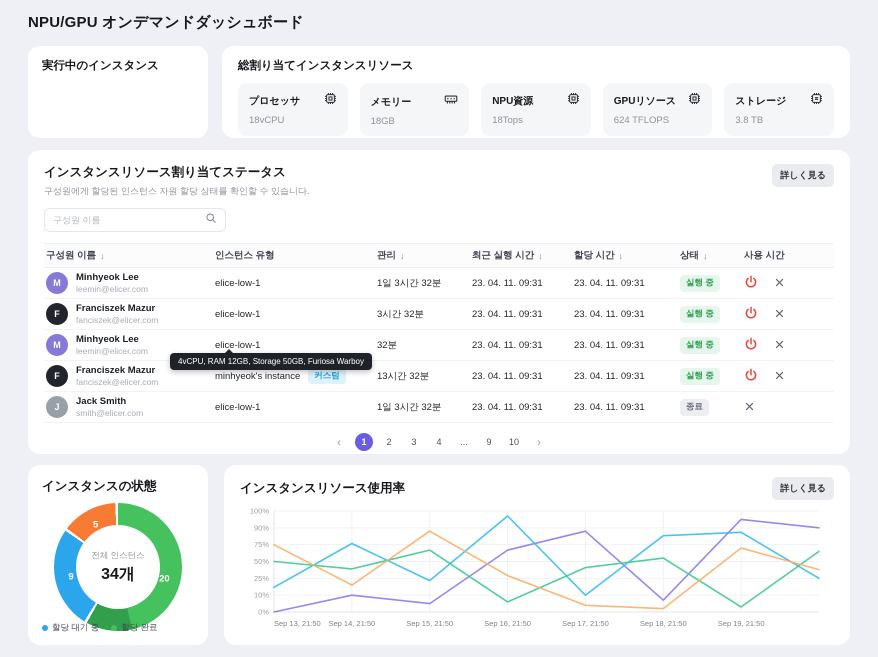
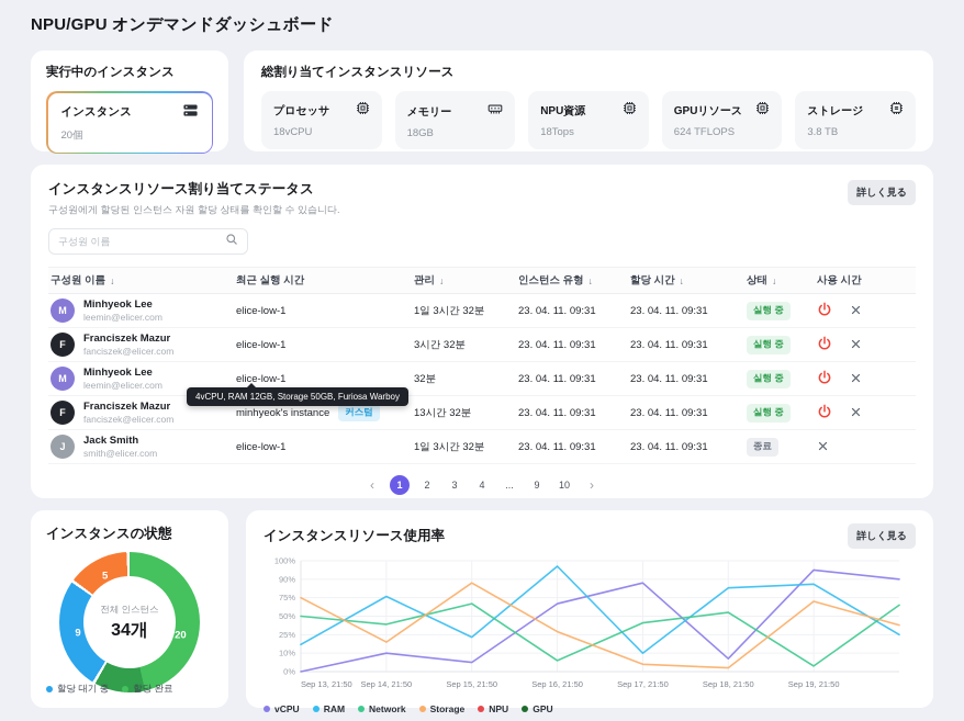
  NPU/GPU オンデマンドダッシュボード
  実行中のインスタンス
+ インスタンス
+ 20個
  総割り当てインスタンスリソース
  プロセッサ
  18vCPU
  メモリー
  18GB
  NPU資源
  18Tops
  GPUリソース
  624 TFLOPS
  ストレージ
  3.8 TB
  インスタンスリソース割り当てステータス
  구성원에게 할당된 인스턴스 자원 할당 상태를 확인할 수 있습니다.
  詳しく見る
  구성원 이름
  구성원 이름
  ↓
- 인스턴스 유형
+ 최근 실행 시간
  관리
  ↓
- 최근 실행 시간
+ 인스턴스 유형
  ↓
  할당 시간
  ↓
  상태
  ↓
  사용 시간
  M
  Minhyeok Lee
  leemin@elicer.com
  elice-low-1
  1일 3시간 32분
  23. 04. 11. 09:31
  23. 04. 11. 09:31
  실행 중
  F
  Franciszek Mazur
  fanciszek@elicer.com
  elice-low-1
  3시간 32분
  23. 04. 11. 09:31
  23. 04. 11. 09:31
  실행 중
  M
  Minhyeok Lee
  leemin@elicer.com
  elice-low-1
  32분
  23. 04. 11. 09:31
  23. 04. 11. 09:31
  실행 중
  F
  Franciszek Mazur
  fanciszek@elicer.com
  minhyeok's instance
  커스텀
  13시간 32분
  23. 04. 11. 09:31
  23. 04. 11. 09:31
  실행 중
  J
  Jack Smith
  smith@elicer.com
  elice-low-1
  1일 3시간 32분
  23. 04. 11. 09:31
  23. 04. 11. 09:31
  종료
  4vCPU, RAM 12GB, Storage 50GB, Furiosa Warboy
  ‹
  1
  2
  3
  4
  ...
  9
  10
  ›
  インスタンスの状態
  20
  9
  5
  전체 인스턴스
  34개
  할당 대기 중
  할당 완료
  インスタンスリソース使用率
  詳しく見る
  0%
  10%
  25%
  50%
  75%
  90%
  100%
  Sep 13, 21:50
  Sep 14, 21:50
  Sep 15, 21:50
  Sep 16, 21:50
  Sep 17, 21:50
  Sep 18, 21:50
  Sep 19, 21:50
+ vCPU
+ RAM
+ Network
+ Storage
+ NPU
+ GPU
